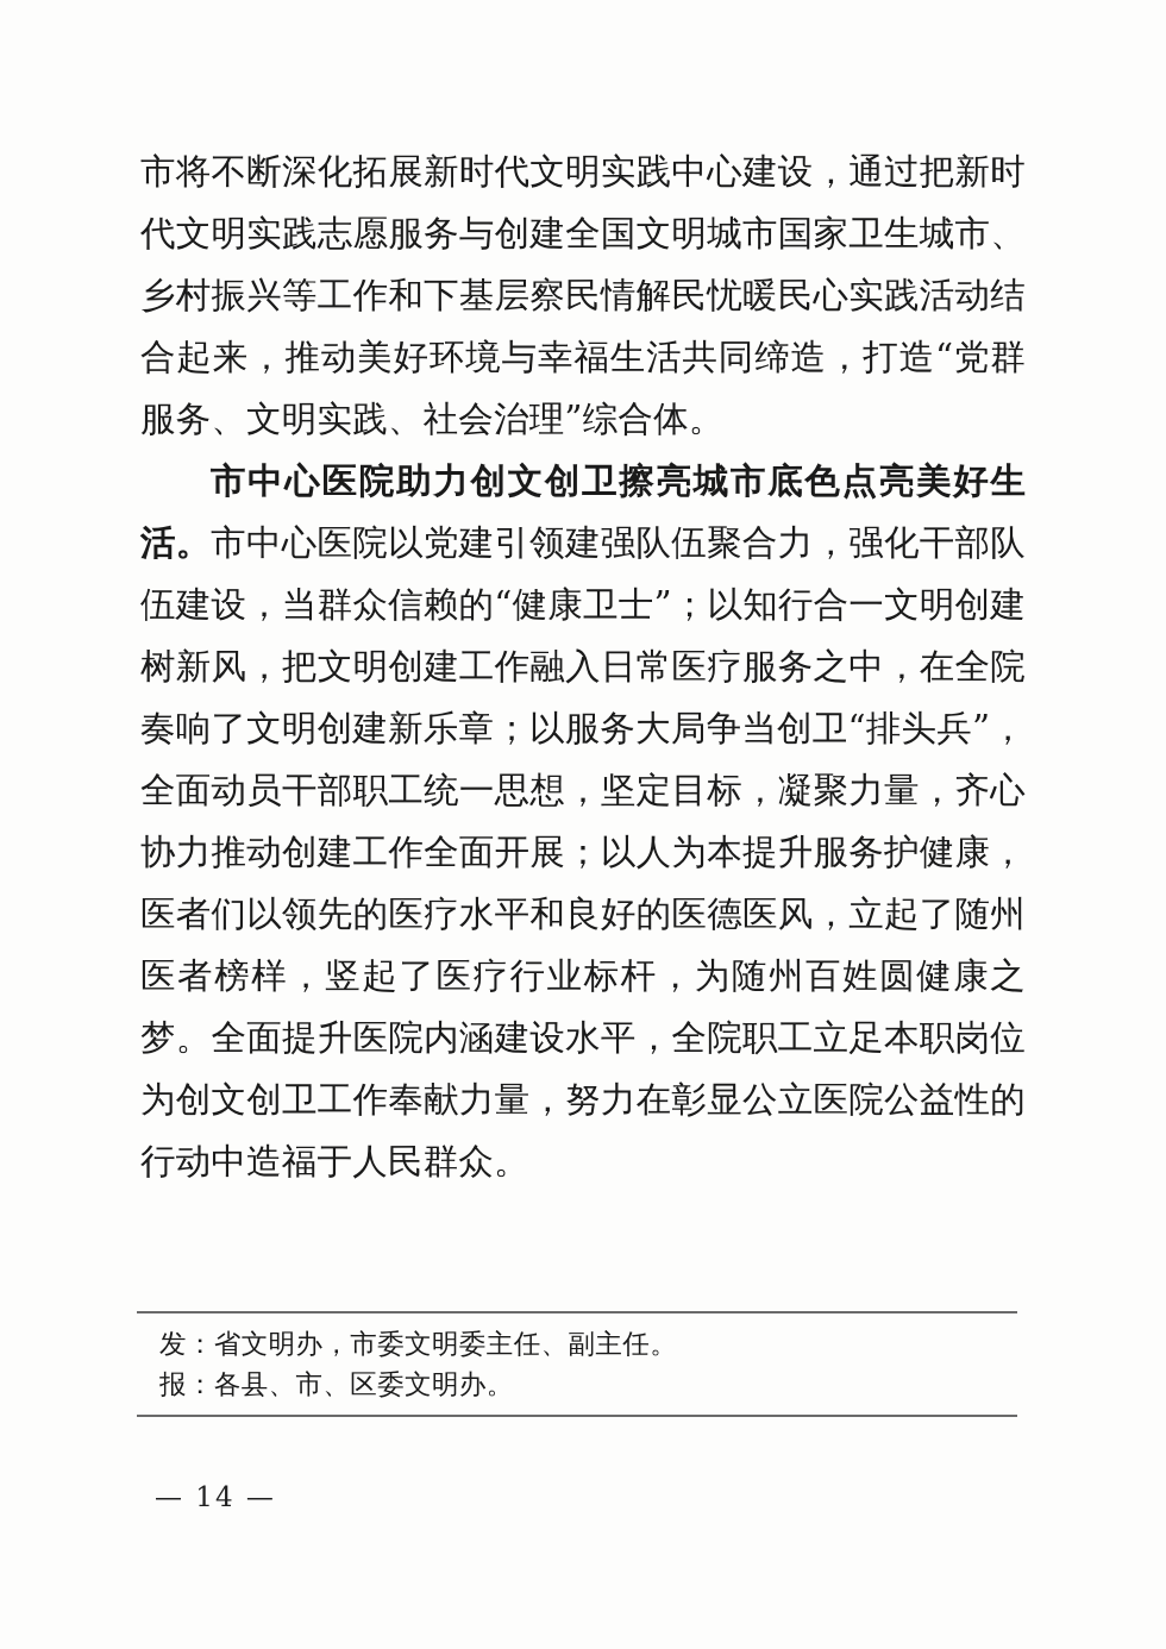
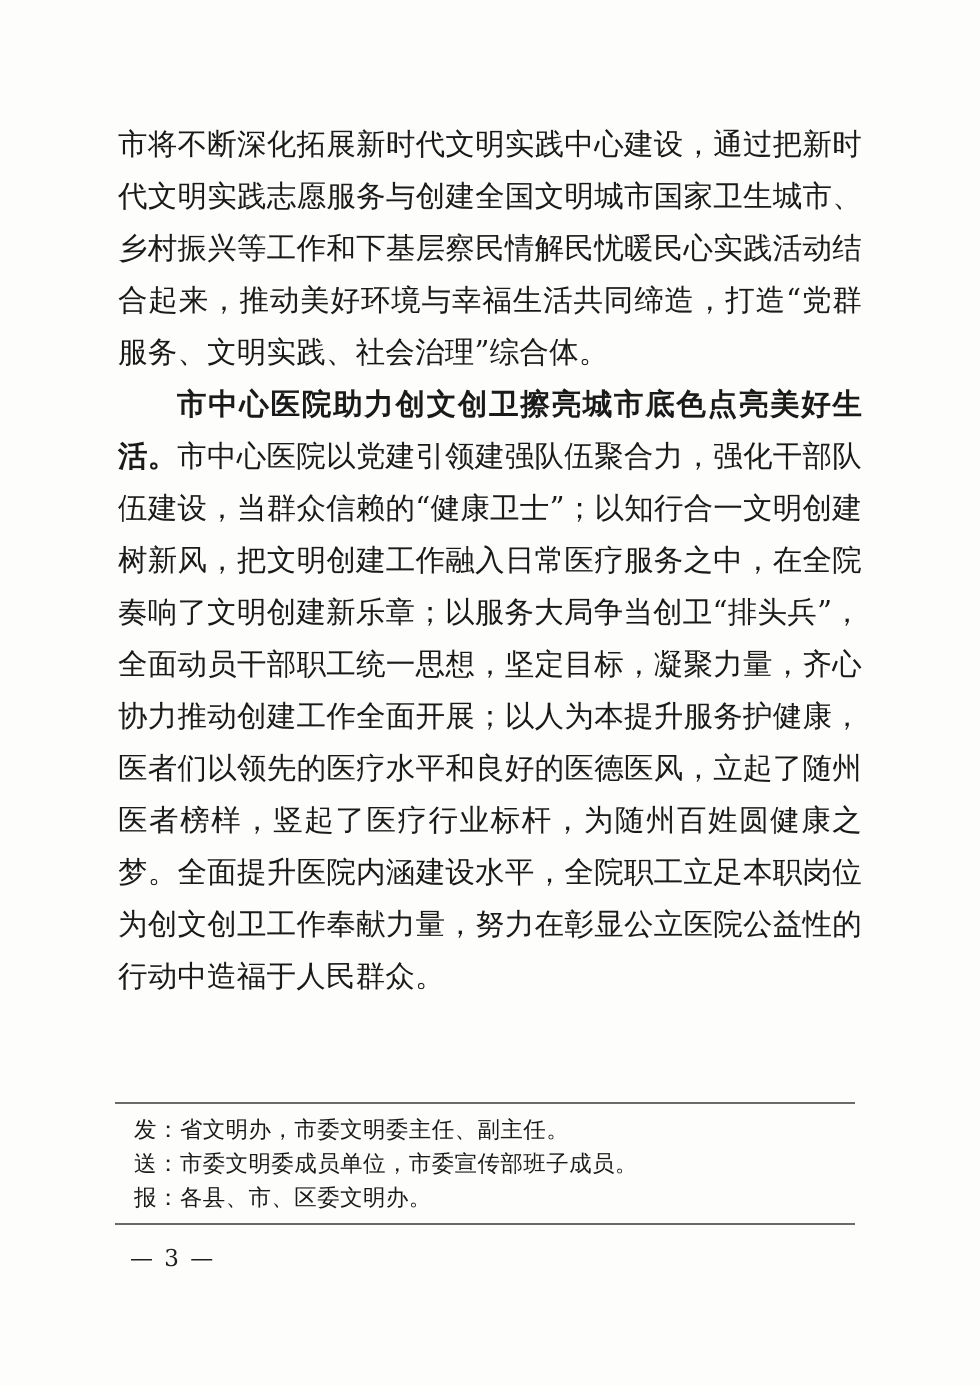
  市将不断深化拓展新时代文明实践中心建设，通过把新时代文明实践志愿服务与创建全国文明城市国家卫生城市、乡村振兴等工作和下基层察民情解民忧暖民心实践活动结合起来，推动美好环境与幸福生活共同缔造，打造“党群服务、文明实践、社会治理”综合体。
  市中心医院助力创文创卫擦亮城市底色点亮美好生活。市中心医院以党建引领建强队伍聚合力，强化干部队伍建设，当群众信赖的“健康卫士”；以知行合一文明创建树新风，把文明创建工作融入日常医疗服务之中，在全院奏响了文明创建新乐章；以服务大局争当创卫“排头兵”，全面动员干部职工统一思想，坚定目标，凝聚力量，齐心协力推动创建工作全面开展；以人为本提升服务护健康，医者们以领先的医疗水平和良好的医德医风，立起了随州医者榜样，竖起了医疗行业标杆，为随州百姓圆健康之梦。全面提升医院内涵建设水平，全院职工立足本职岗位为创文创卫工作奉献力量，努力在彰显公立医院公益性的行动中造福于人民群众。
  发：省文明办，市委文明委主任、副主任。
+ 送：市委文明委成员单位，市委宣传部班子成员。
  报：各县、市、区委文明办。
- — 14 —
+ — 3 —
